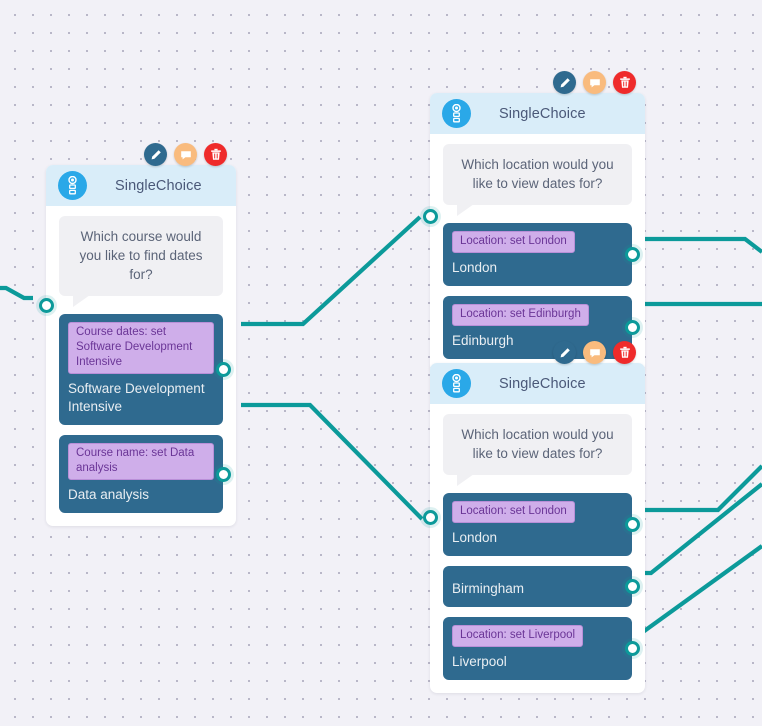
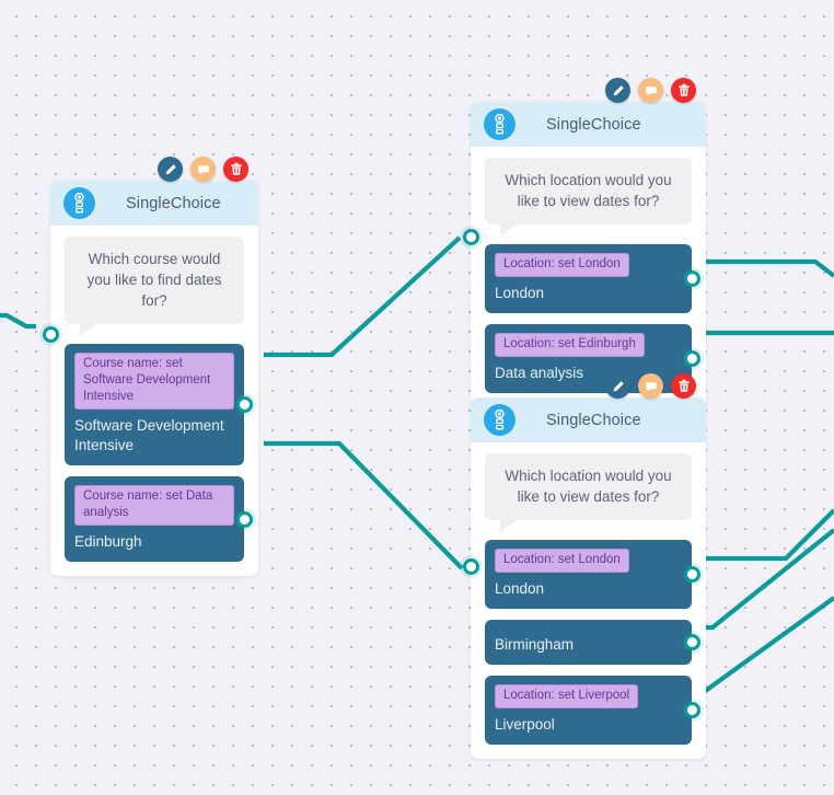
  SingleChoice
  Which course would you like to find dates for?
- Course dates: set Software Development Intensive
+ Course name: set Software Development Intensive
  Software Development Intensive
  Course name: set Data analysis
- Data analysis
+ Edinburgh
  SingleChoice
  Which location would you like to view dates for?
  Location: set London
  London
  Location: set Edinburgh
- Edinburgh
+ Data analysis
  SingleChoice
  Which location would you like to view dates for?
  Location: set London
  London
  Birmingham
  Location: set Liverpool
  Liverpool
